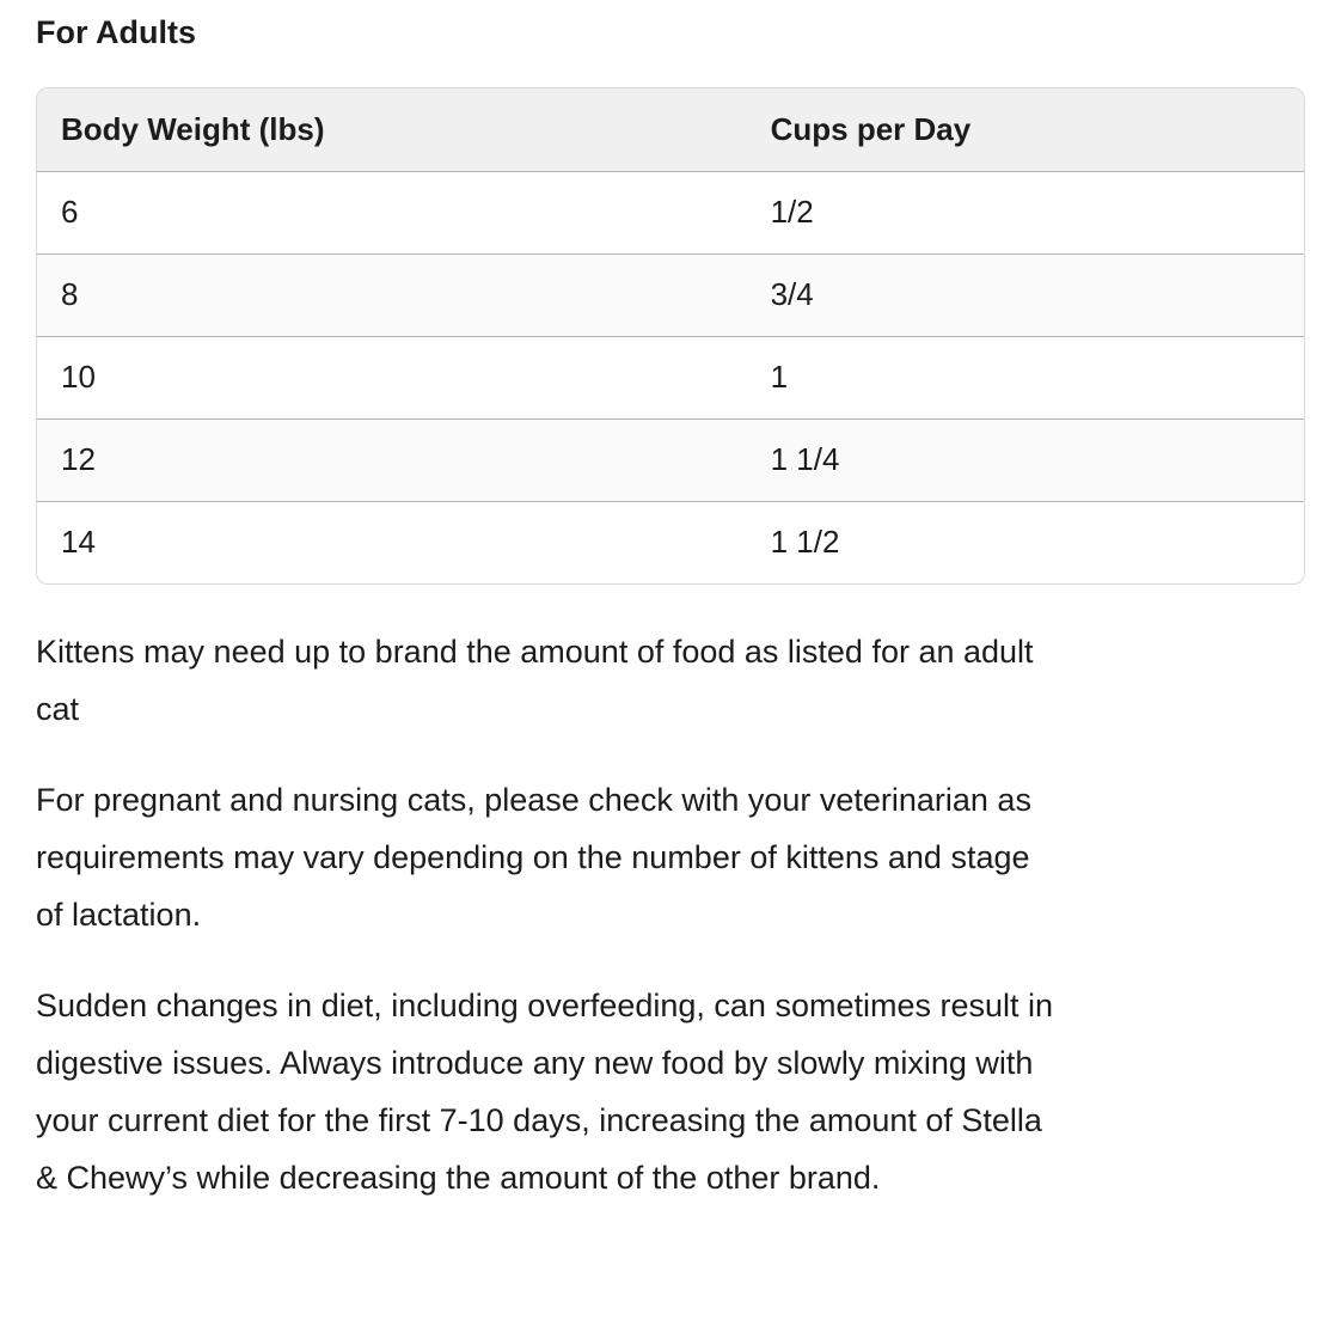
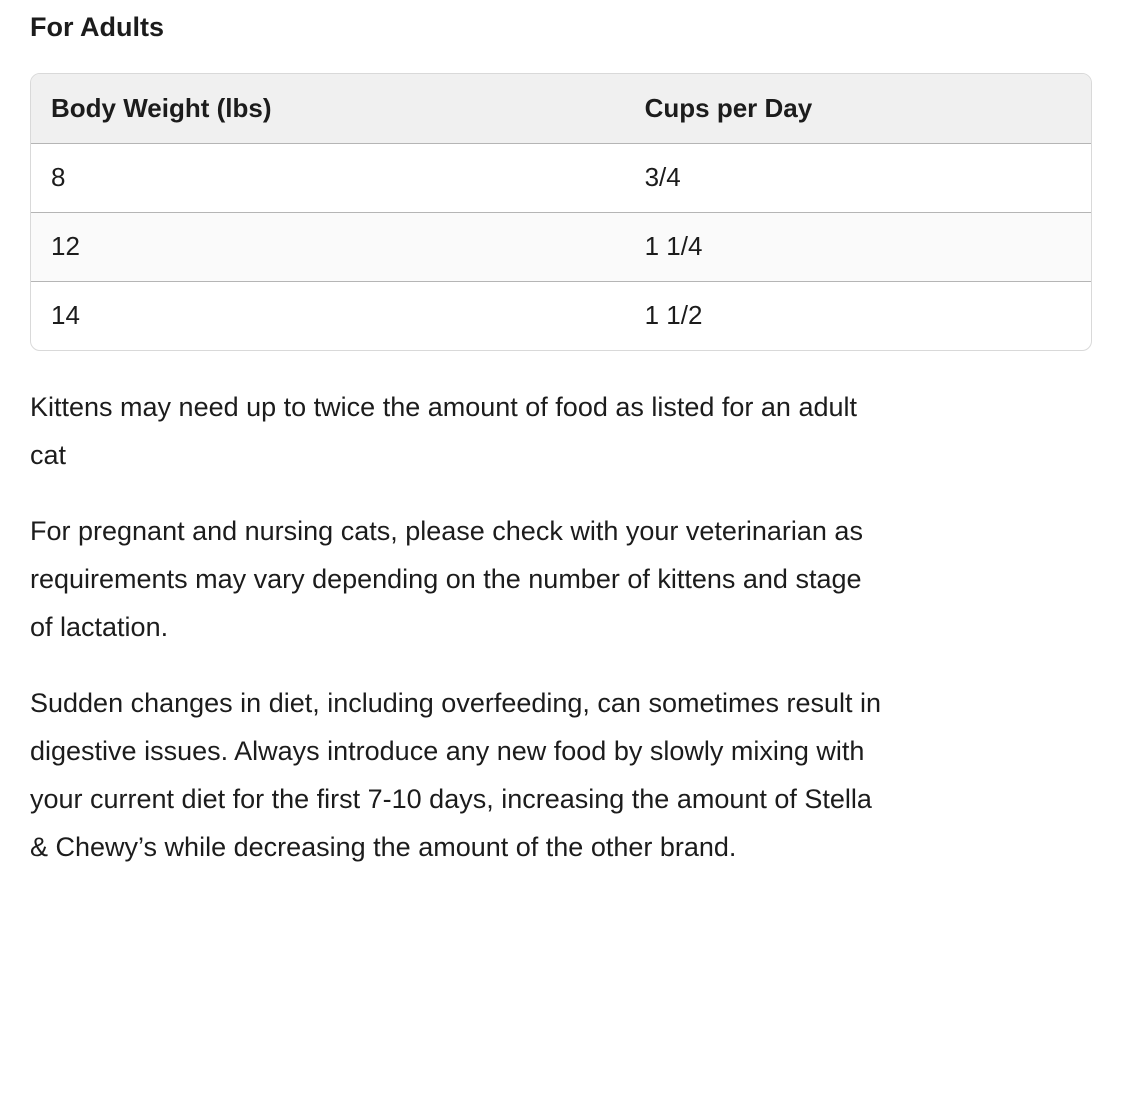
  For Adults
  Body Weight (lbs)	Cups per Day
- 6	1/2
  8	3/4
- 10	1
  12	1 1/4
  14	1 1/2
- Kittens may need up to brand the amount of food as listed for an adult
+ Kittens may need up to twice the amount of food as listed for an adult
  cat
  For pregnant and nursing cats, please check with your veterinarian as
  requirements may vary depending on the number of kittens and stage
  of lactation.
  Sudden changes in diet, including overfeeding, can sometimes result in
  digestive issues. Always introduce any new food by slowly mixing with
  your current diet for the first 7-10 days, increasing the amount of Stella
  & Chewy’s while decreasing the amount of the other brand.
